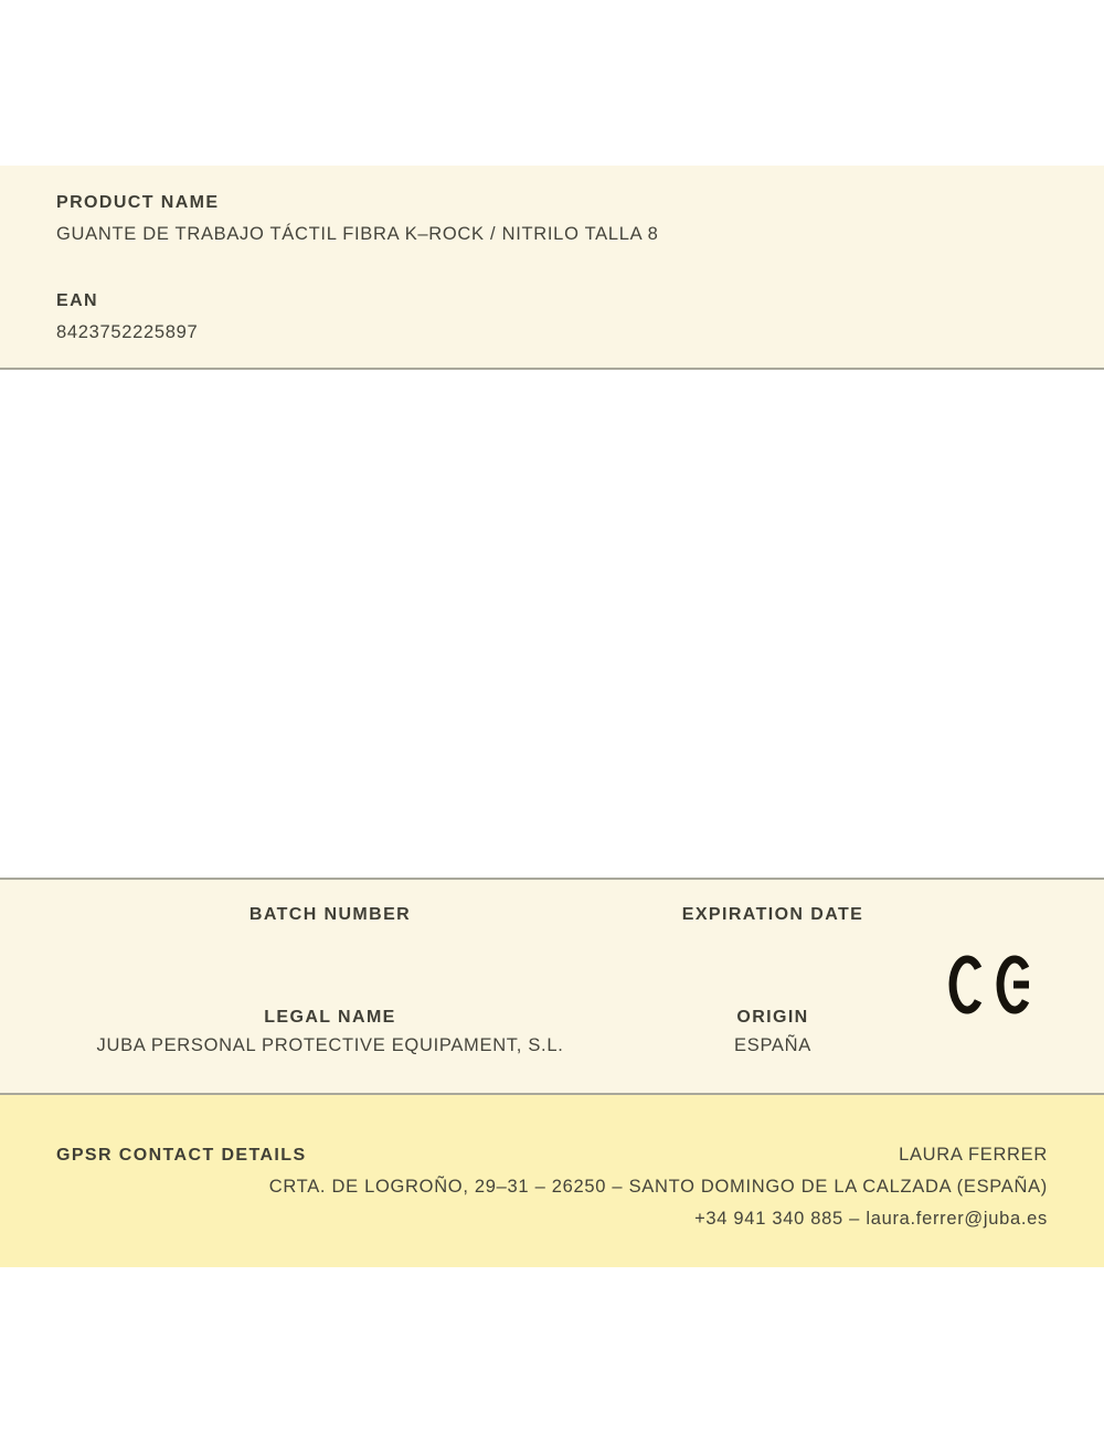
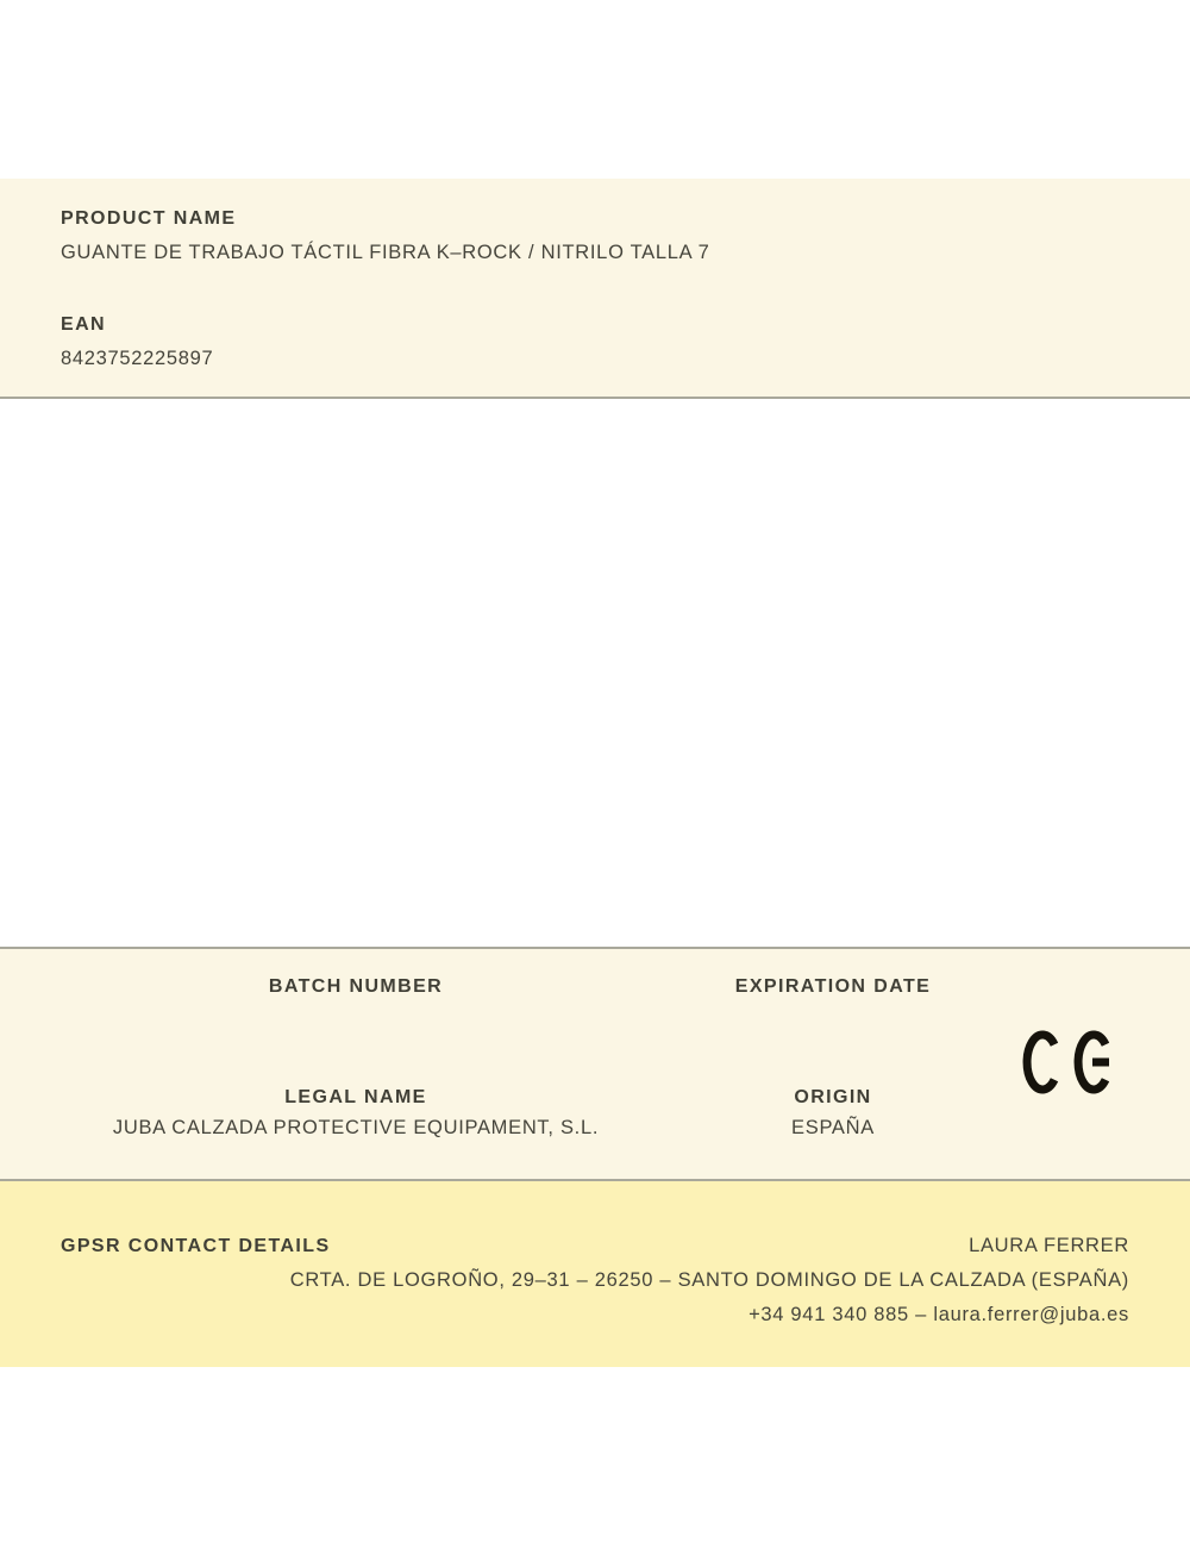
  PRODUCT NAME
- GUANTE DE TRABAJO TÁCTIL FIBRA K–ROCK / NITRILO TALLA 8
+ GUANTE DE TRABAJO TÁCTIL FIBRA K–ROCK / NITRILO TALLA 7
  EAN
  8423752225897
  BATCH NUMBER
  EXPIRATION DATE
  LEGAL NAME
- JUBA PERSONAL PROTECTIVE EQUIPAMENT, S.L.
+ JUBA CALZADA PROTECTIVE EQUIPAMENT, S.L.
  ORIGIN
  ESPAÑA
  GPSR CONTACT DETAILS
  LAURA FERRER
  CRTA. DE LOGROÑO, 29–31 – 26250 – SANTO DOMINGO DE LA CALZADA (ESPAÑA)
  +34 941 340 885 – laura.ferrer@juba.es
